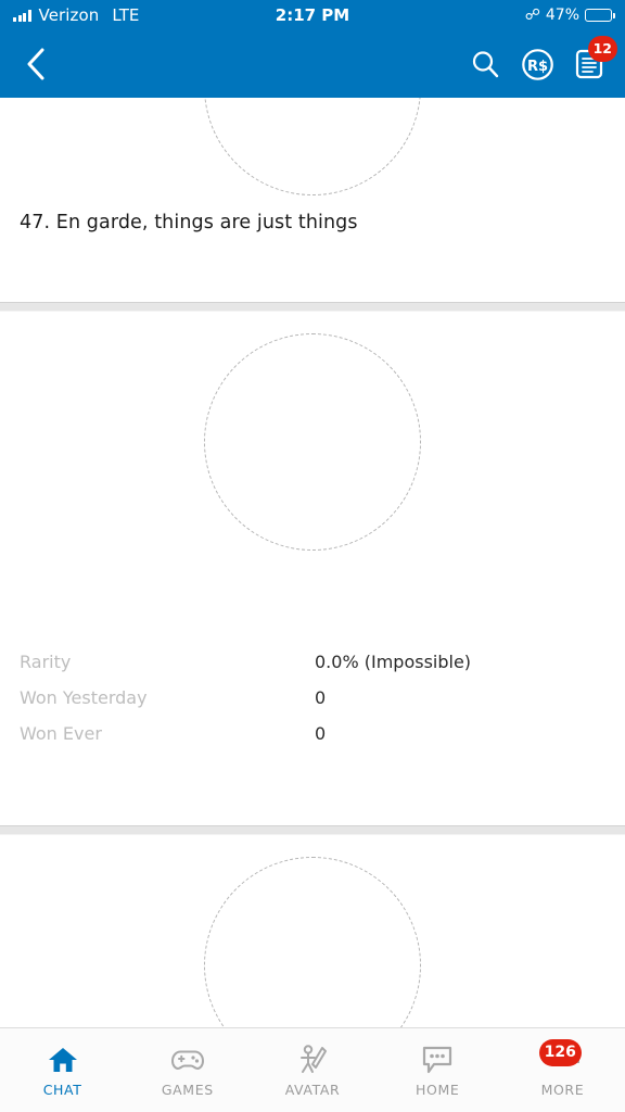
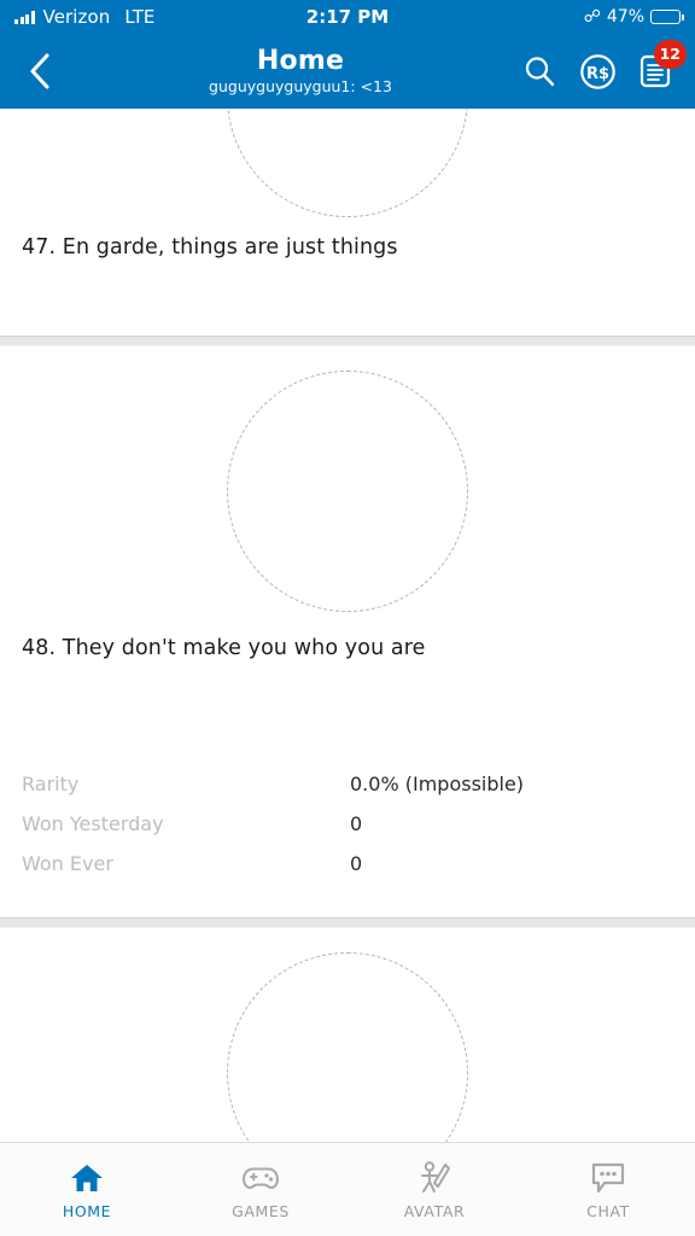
  Verizon
  LTE
  2:17 PM
  ☍
  47%
+ Home
+ guguyguyguyguu1: <13
  R$
  12
  47. En garde, things are just things
+ 48. They don't make you who you are
  Rarity
  0.0% (Impossible)
  Won Yesterday
  0
  Won Ever
  0
- CHAT
+ HOME
  GAMES
  AVATAR
- HOME
+ CHAT
- 126
- MORE
